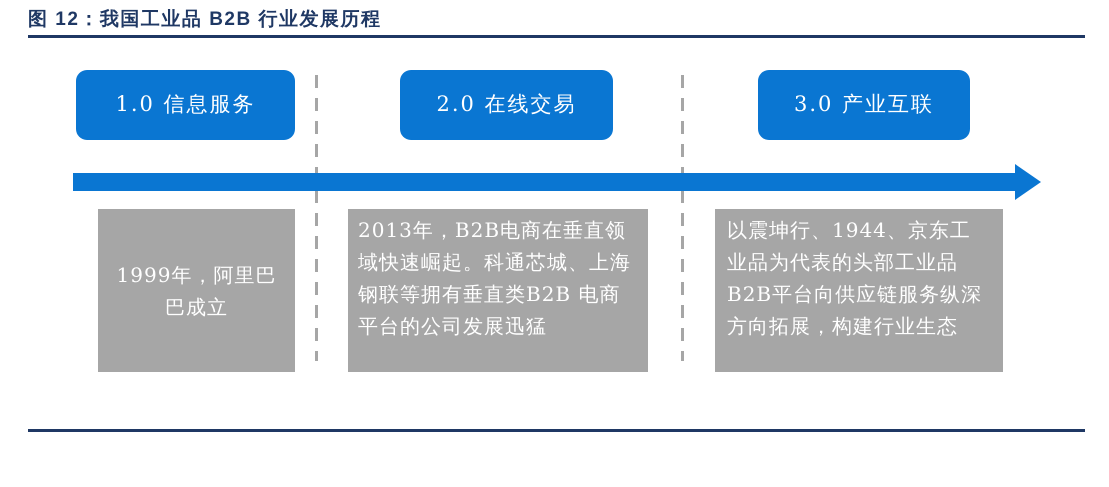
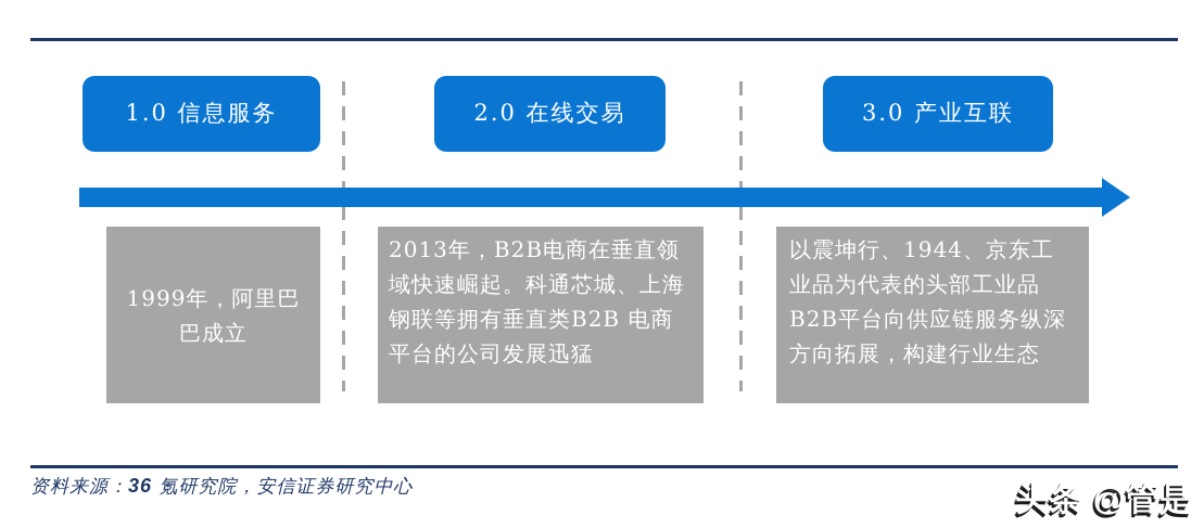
- 图 12：我国工业品 B2B 行业发展历程
  1.0 信息服务
  2.0 在线交易
  3.0 产业互联
  1999年，阿里巴巴成立
  2013年，B2B电商在垂直领域快速崛起。科通芯城、上海钢联等拥有垂直类B2B 电商平台的公司发展迅猛
  以震坤行、1944、京东工业品为代表的头部工业品B2B平台向供应链服务纵深方向拓展，构建行业生态
+ 资料来源：36 氪研究院，安信证券研究中心
+ 头条 @管是
